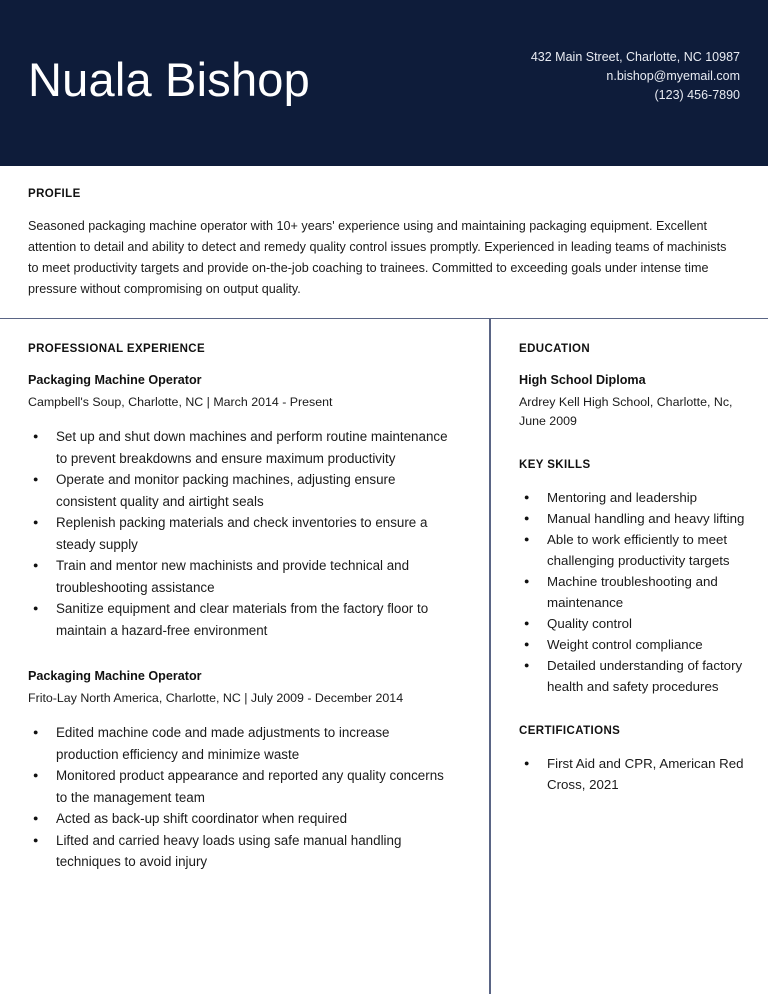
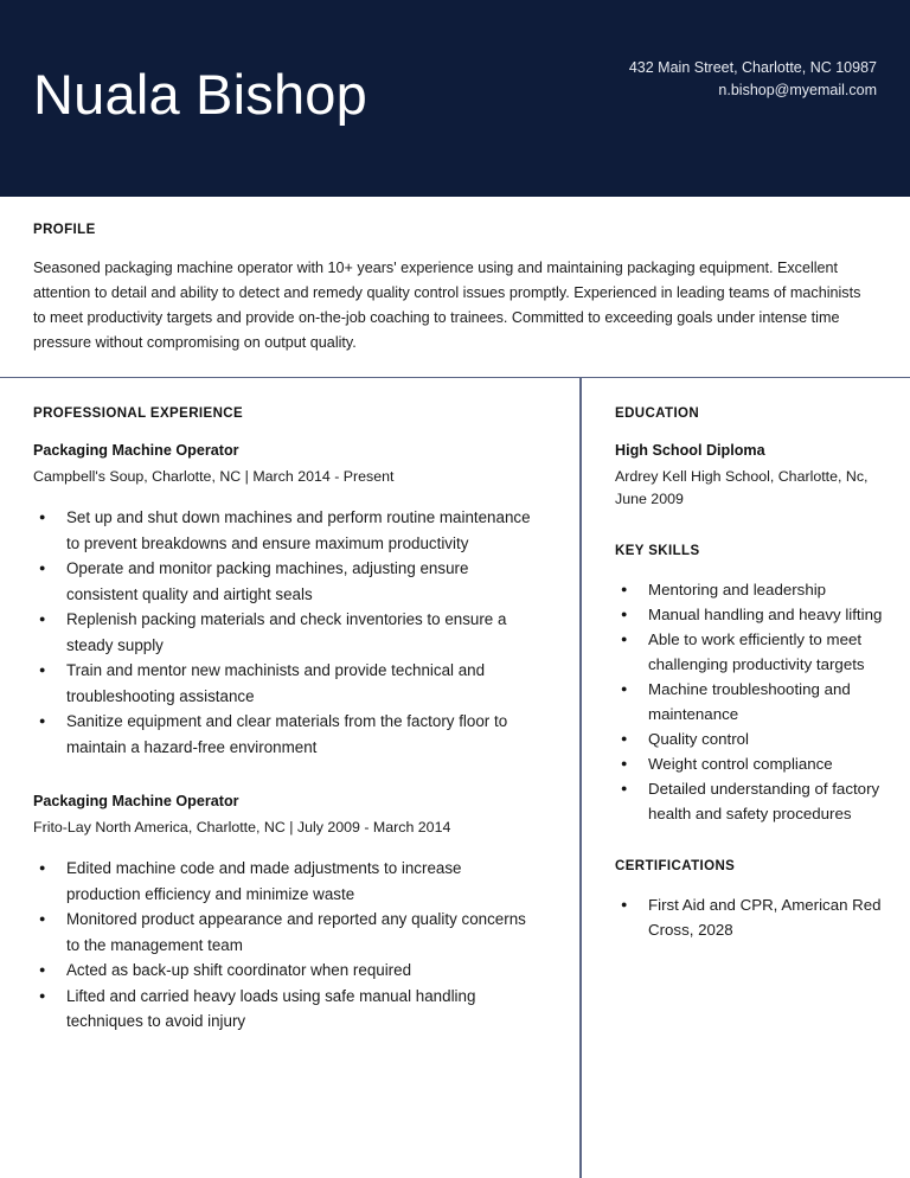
  Nuala Bishop
  432 Main Street, Charlotte, NC 10987
  n.bishop@myemail.com
- (123) 456-7890
  PROFILE
  Seasoned packaging machine operator with 10+ years' experience using and maintaining packaging equipment. Excellent attention to detail and ability to detect and remedy quality control issues promptly. Experienced in leading teams of machinists to meet productivity targets and provide on-the-job coaching to trainees. Committed to exceeding goals under intense time pressure without compromising on output quality.
  PROFESSIONAL EXPERIENCE
  Packaging Machine Operator
  Campbell's Soup, Charlotte, NC | March 2014 - Present
  Set up and shut down machines and perform routine maintenance to prevent breakdowns and ensure maximum productivity
  Operate and monitor packing machines, adjusting ensure consistent quality and airtight seals
  Replenish packing materials and check inventories to ensure a steady supply
  Train and mentor new machinists and provide technical and troubleshooting assistance
  Sanitize equipment and clear materials from the factory floor to maintain a hazard-free environment
  Packaging Machine Operator
- Frito-Lay North America, Charlotte, NC | July 2009 - December 2014
+ Frito-Lay North America, Charlotte, NC | July 2009 - March 2014
  Edited machine code and made adjustments to increase production efficiency and minimize waste
  Monitored product appearance and reported any quality concerns to the management team
  Acted as back-up shift coordinator when required
  Lifted and carried heavy loads using safe manual handling techniques to avoid injury
  EDUCATION
  High School Diploma
  Ardrey Kell High School, Charlotte, Nc, June 2009
  KEY SKILLS
  Mentoring and leadership
  Manual handling and heavy lifting
  Able to work efficiently to meet challenging productivity targets
  Machine troubleshooting and maintenance
  Quality control
  Weight control compliance
  Detailed understanding of factory health and safety procedures
  CERTIFICATIONS
- First Aid and CPR, American Red Cross, 2021
+ First Aid and CPR, American Red Cross, 2028
